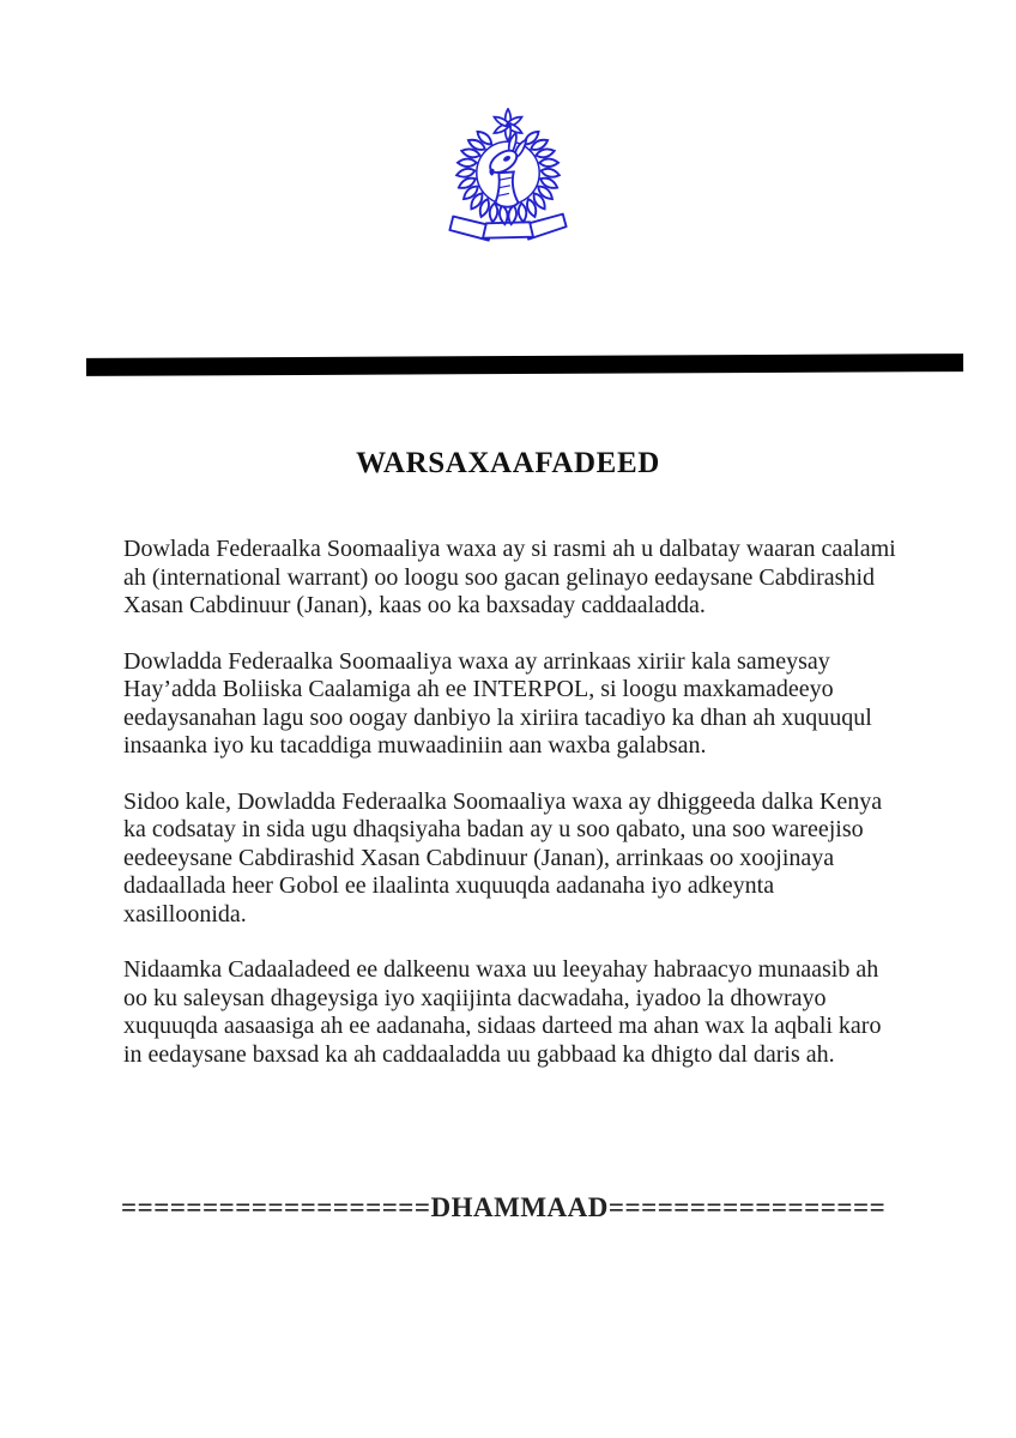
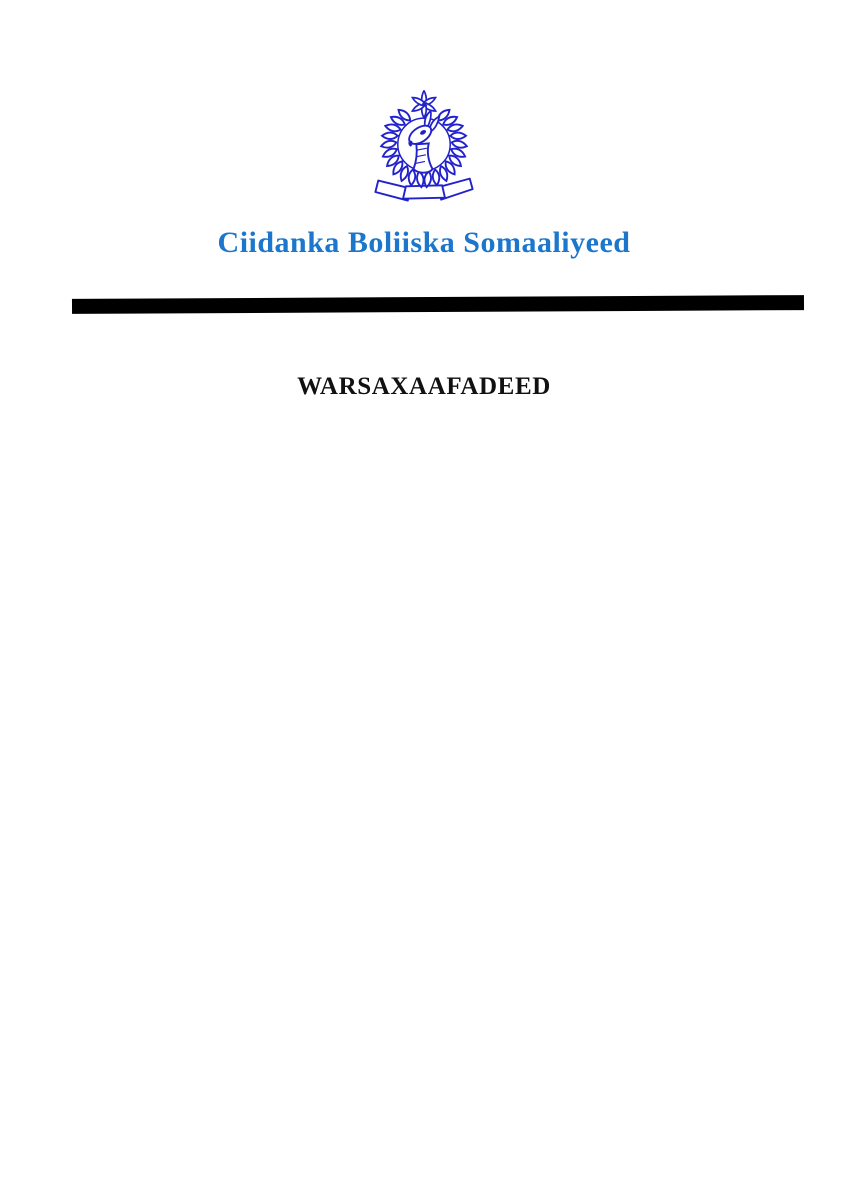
+ Ciidanka Boliiska Somaaliyeed
  WARSAXAAFADEED
- Dowlada Federaalka Soomaaliya waxa ay si rasmi ah u dalbatay waaran caalami ah (international warrant) oo loogu soo gacan gelinayo eedaysane Cabdirashid Xasan Cabdinuur (Janan), kaas oo ka baxsaday caddaaladda.
- Dowladda Federaalka Soomaaliya waxa ay arrinkaas xiriir kala sameysay Hay’adda Boliiska Caalamiga ah ee INTERPOL, si loogu maxkamadeeyo eedaysanahan lagu soo oogay danbiyo la xiriira tacadiyo ka dhan ah xuquuqul insaanka iyo ku tacaddiga muwaadiniin aan waxba galabsan.
- Sidoo kale, Dowladda Federaalka Soomaaliya waxa ay dhiggeeda dalka Kenya ka codsatay in sida ugu dhaqsiyaha badan ay u soo qabato, una soo wareejiso eedeeysane Cabdirashid Xasan Cabdinuur (Janan), arrinkaas oo xoojinaya dadaallada heer Gobol ee ilaalinta xuquuqda aadanaha iyo adkeynta xasilloonida.
- Nidaamka Cadaaladeed ee dalkeenu waxa uu leeyahay habraacyo munaasib ah oo ku saleysan dhageysiga iyo xaqiijinta dacwadaha, iyadoo la dhowrayo xuquuqda aasaasiga ah ee aadanaha, sidaas darteed ma ahan wax la aqbali karo in eedaysane baxsad ka ah caddaaladda uu gabbaad ka dhigto dal daris ah.
- ===================DHAMMAAD=================
